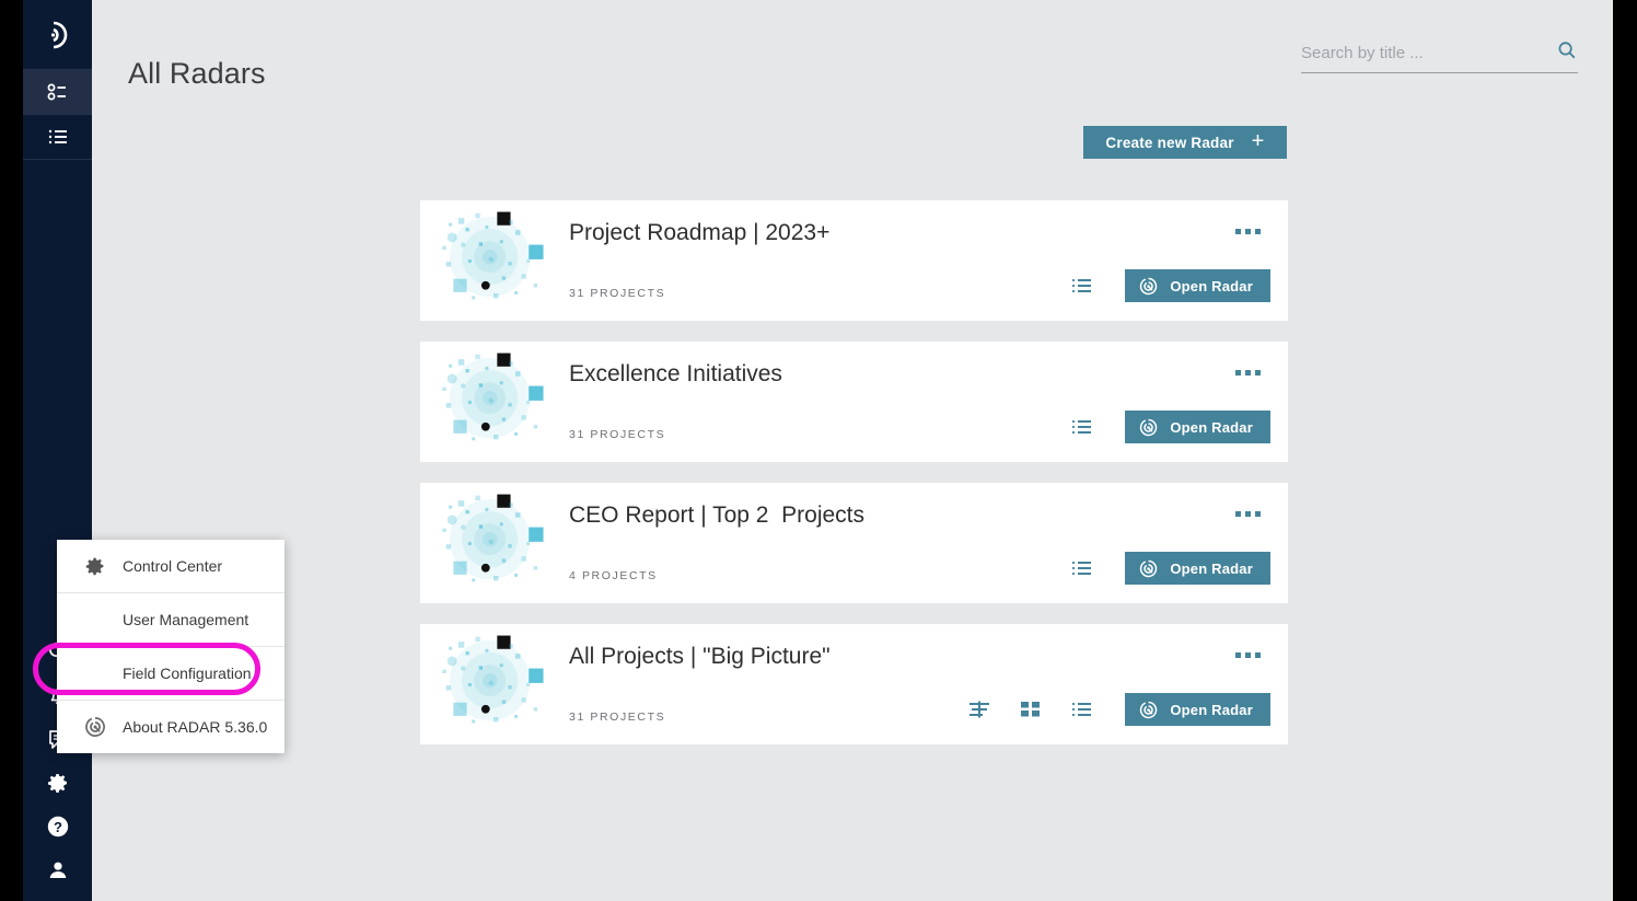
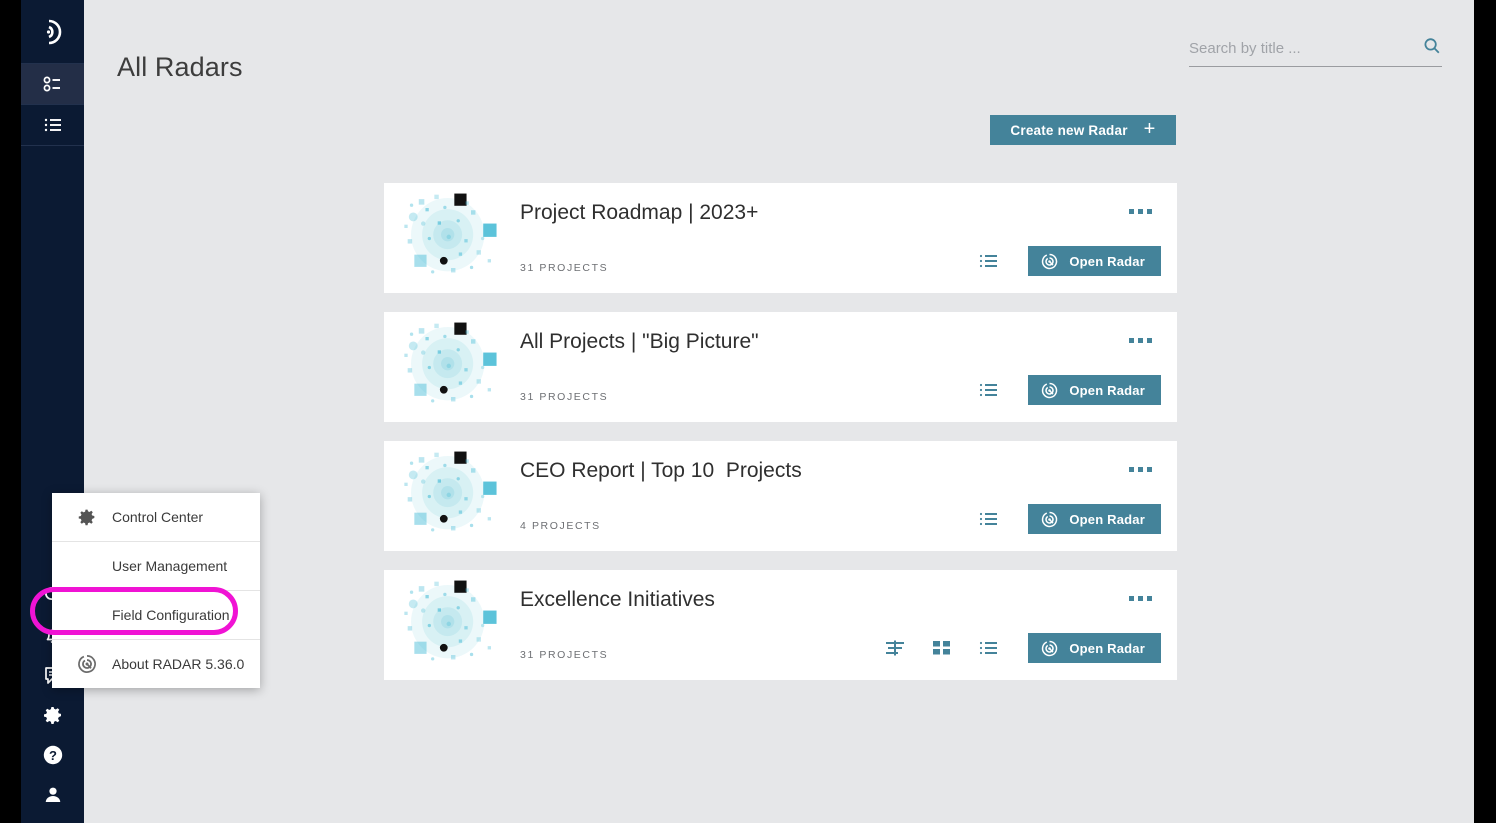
  ?
  All Radars
  Search by title ...
  Create new Radar
  +
  Project Roadmap | 2023+
  31 PROJECTS
  Open Radar
- Excellence Initiatives
+ All Projects | "Big Picture"
  31 PROJECTS
  Open Radar
- CEO Report | Top 2 Projects
+ CEO Report | Top 10 Projects
  4 PROJECTS
  Open Radar
- All Projects | "Big Picture"
+ Excellence Initiatives
  31 PROJECTS
  Open Radar
  Control Center
  User Management
  Field Configuration
  About RADAR 5.36.0
